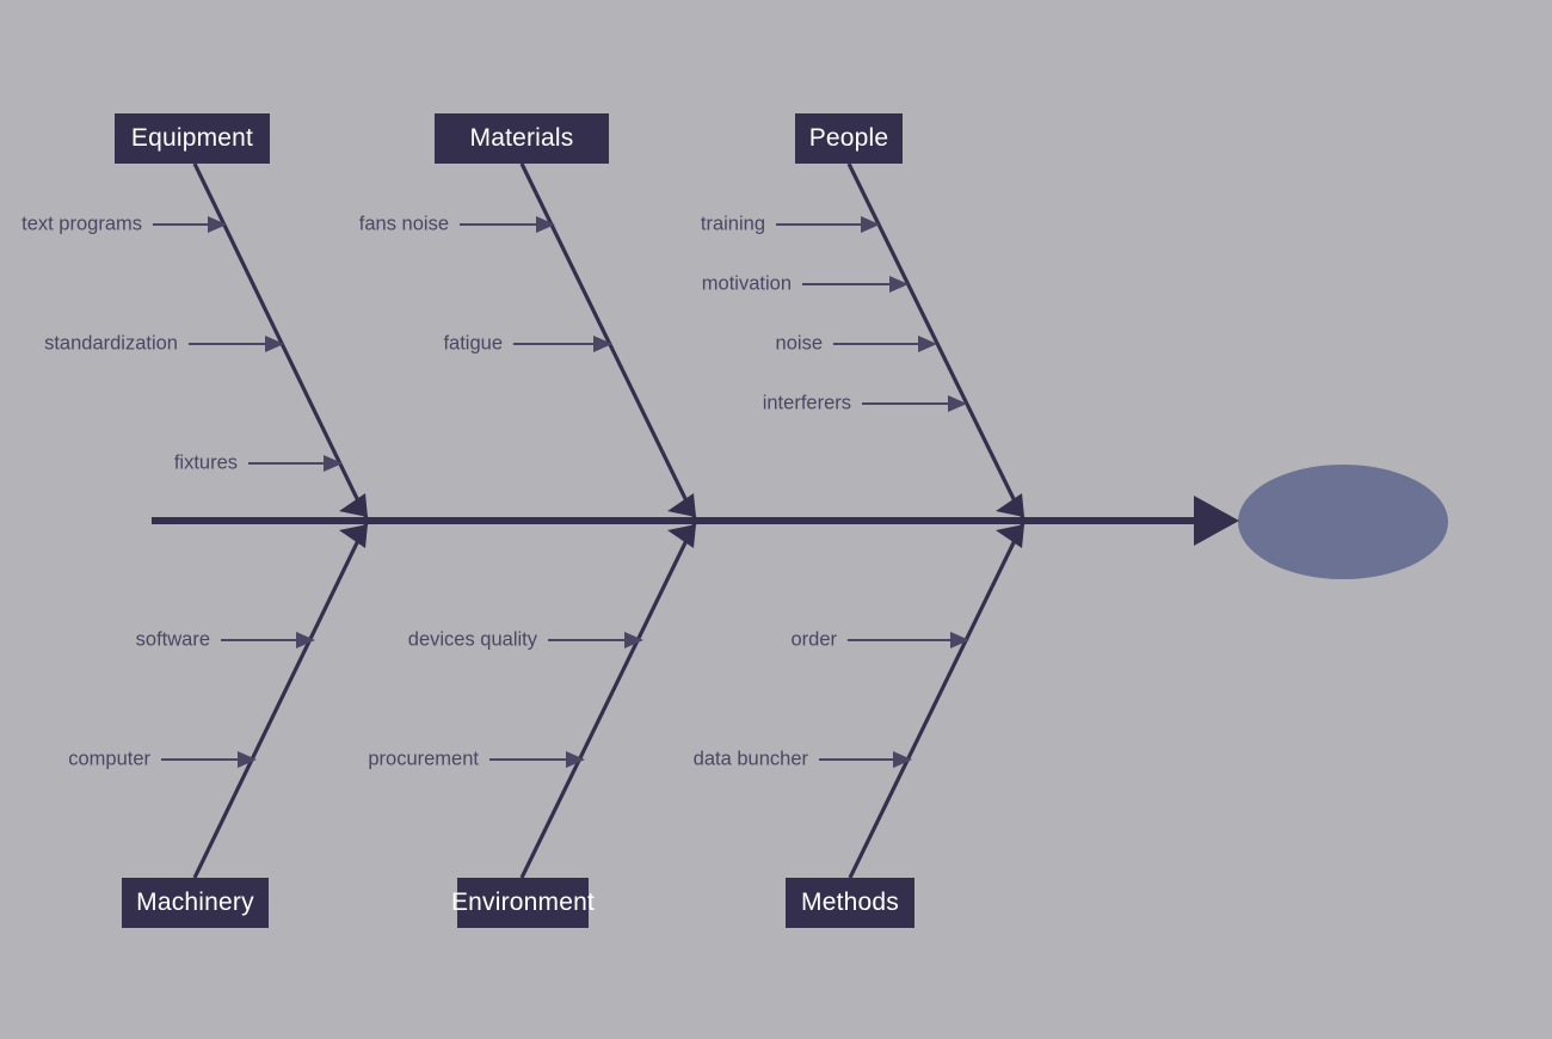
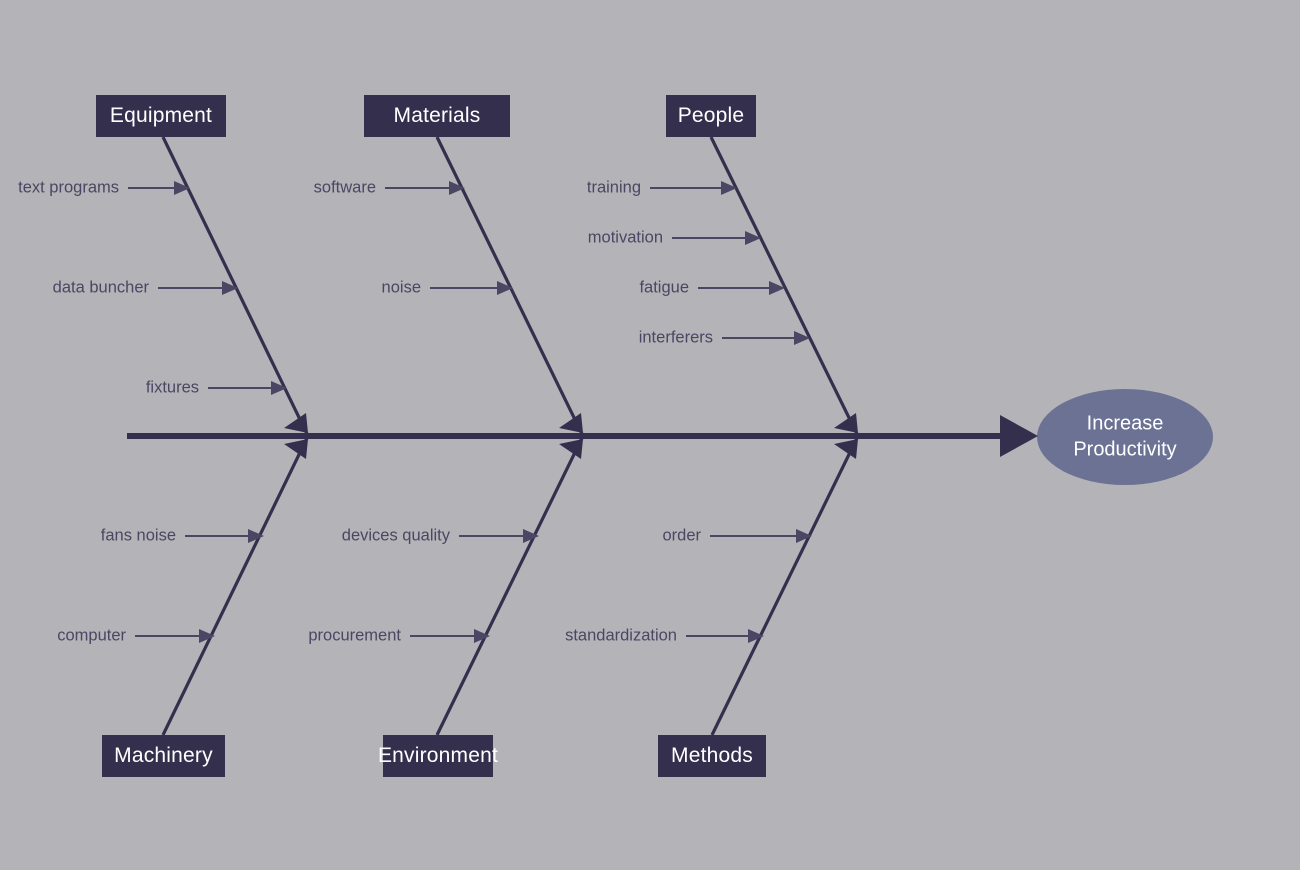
  Equipment
  Materials
  People
  Machinery
  Environment
  Methods
  text programs
- standardization
+ data buncher
  fixtures
- fans noise
+ software
- fatigue
+ noise
  training
  motivation
- noise
+ fatigue
  interferers
- software
+ fans noise
  computer
  devices quality
  procurement
  order
- data buncher
+ standardization
+ Increase
+ Productivity
